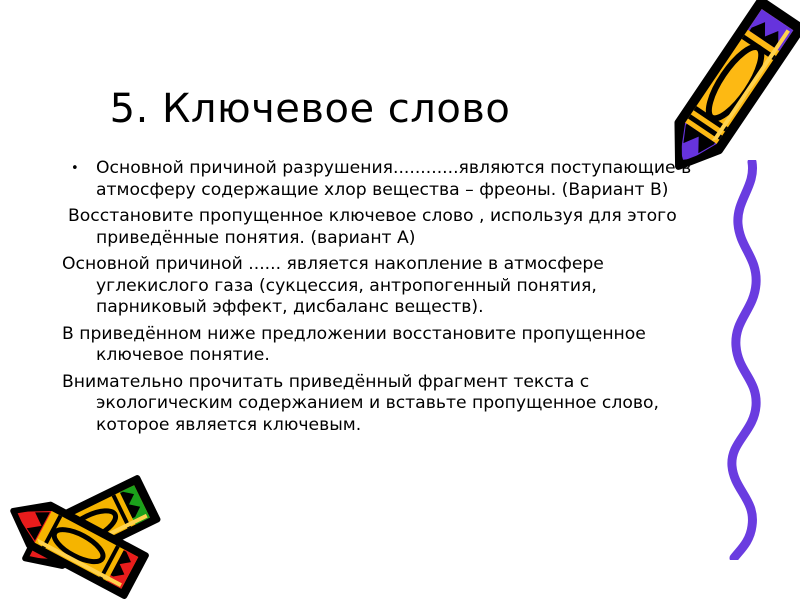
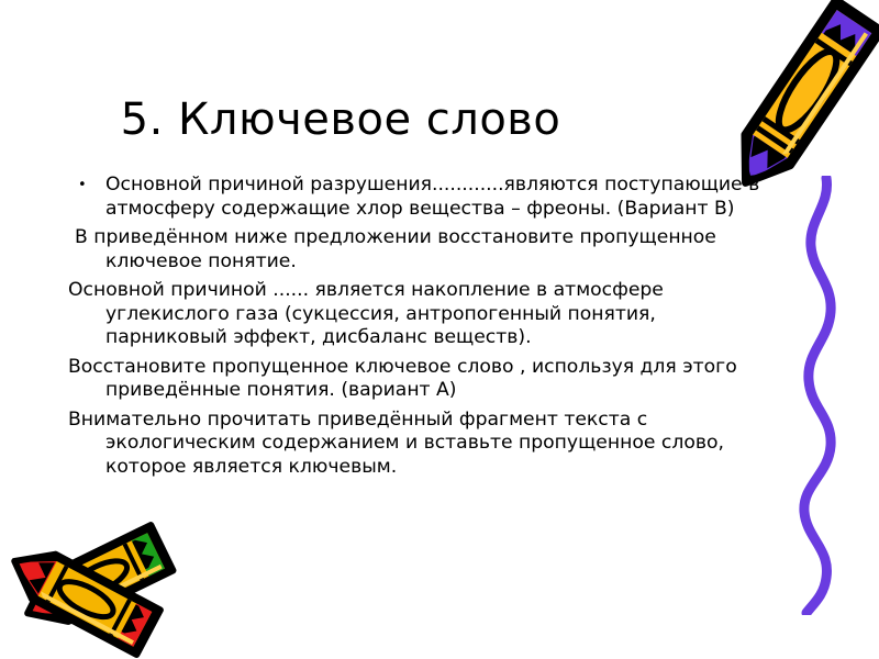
  5. Ключевое слово
  •
  Основной причиной разрушения............являются поступающие в атмосферу содержащие хлор вещества – фреоны. (Вариант В)
- Восстановите пропущенное ключевое слово , используя для этого приведённые понятия. (вариант А)
+ В приведённом ниже предложении восстановите пропущенное ключевое понятие.
  Основной причиной ...... является накопление в атмосфере углекислого газа (сукцессия, антропогенный понятия, парниковый эффект, дисбаланс веществ).
- В приведённом ниже предложении восстановите пропущенное ключевое понятие.
+ Восстановите пропущенное ключевое слово , используя для этого приведённые понятия. (вариант А)
  Внимательно прочитать приведённый фрагмент текста с экологическим содержанием и вставьте пропущенное слово, которое является ключевым.
